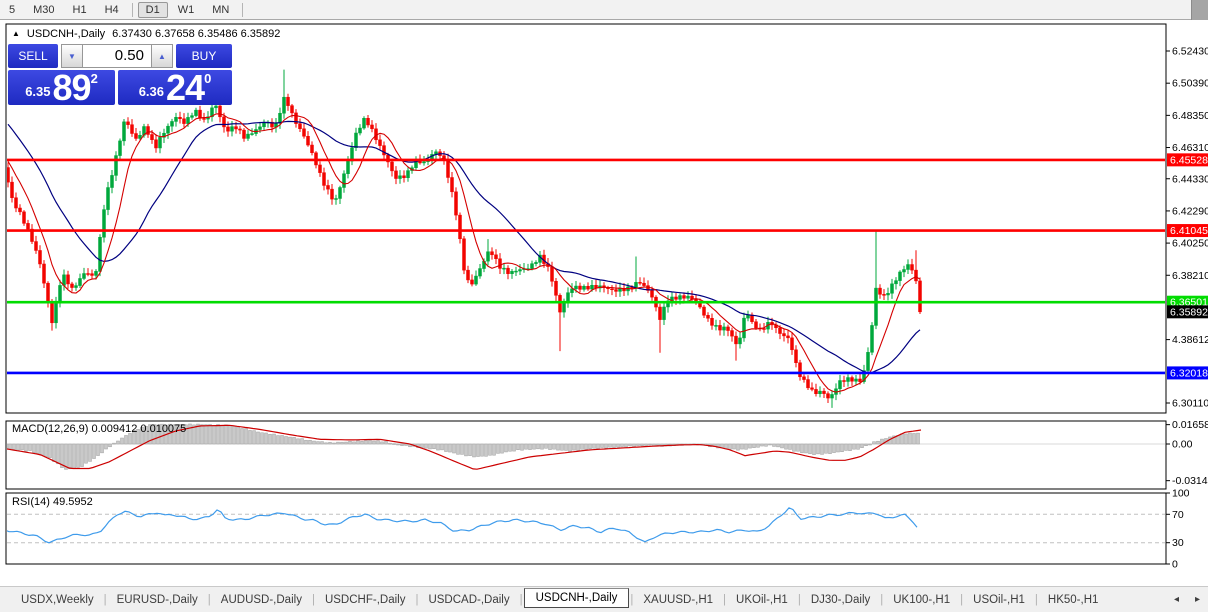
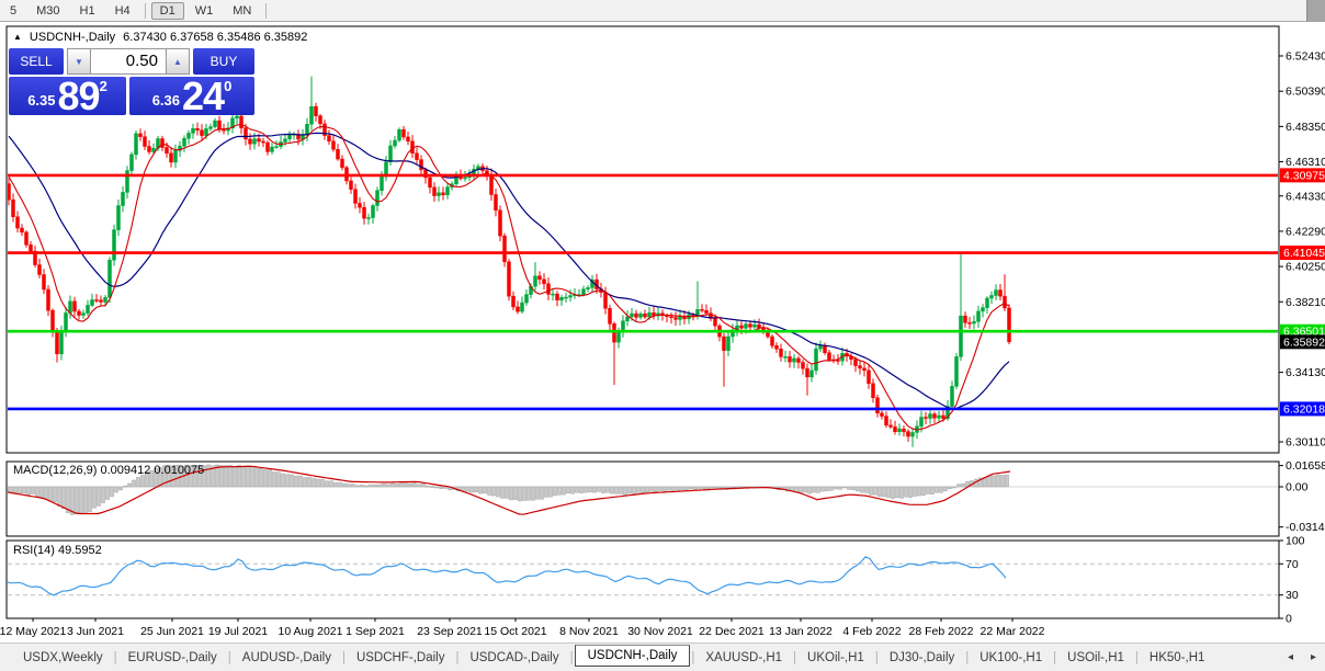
  5
  M30
  H1
  H4
  D1
  W1
  MN
  6.52430
  6.50390
  6.48350
  6.46310
  6.44330
  6.42290
  6.40250
  6.38210
- 4.38612
+ 6.34130
  6.30110
- 6.45528
+ 4.30975
  6.41045
  6.36501
  6.32018
  6.35892
  0.01658
  0.00
  -0.0314
  100
  70
  30
  0
+ 12 May 2021
+ 3 Jun 2021
+ 25 Jun 2021
+ 19 Jul 2021
+ 10 Aug 2021
+ 1 Sep 2021
+ 23 Sep 2021
+ 15 Oct 2021
+ 8 Nov 2021
+ 30 Nov 2021
+ 22 Dec 2021
+ 13 Jan 2022
+ 4 Feb 2022
+ 28 Feb 2022
+ 22 Mar 2022
  ▲
  USDCNH-,Daily
  6.37430 6.37658 6.35486 6.35892
  SELL
  ▼
  0.50
  ▲
  BUY
  6.35
  89
  2
  6.36
  24
  0
  MACD(12,26,9) 0.009412 0.010075
  RSI(14) 49.5952
  USDX,Weekly
  |
  EURUSD-,Daily
  |
  AUDUSD-,Daily
  |
  USDCHF-,Daily
  |
  USDCAD-,Daily
  |
  USDCNH-,Daily
  |
  XAUUSD-,H1
  |
  UKOil-,H1
  |
  DJ30-,Daily
  |
  UK100-,H1
  |
  USOil-,H1
  |
  HK50-,H1
  ◂
  ▸
